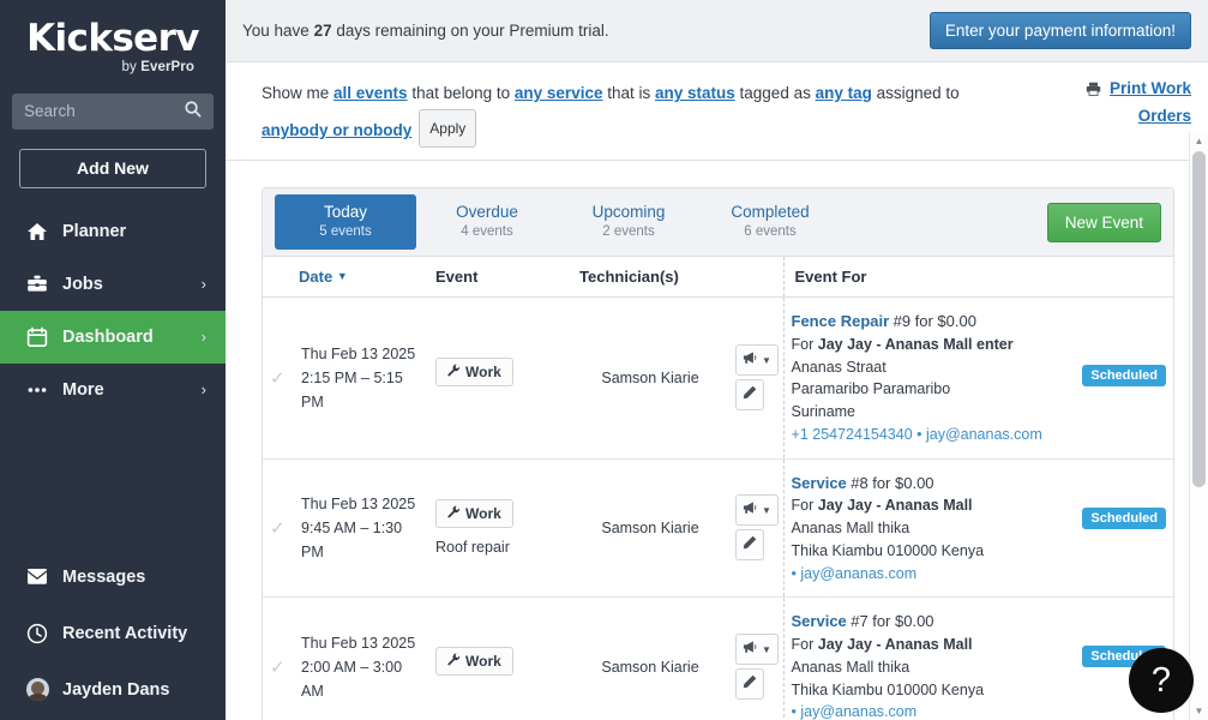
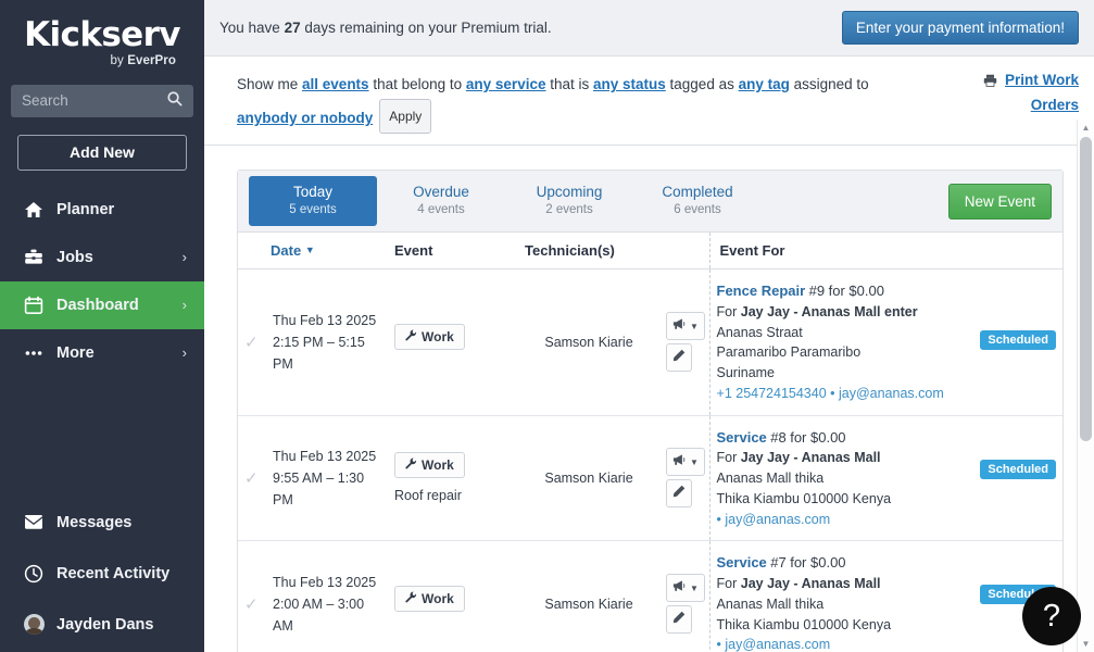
  Kickserv
  by EverPro
  Search
  Add New
  Planner
  Jobs
  ›
  Dashboard
  ›
  More
  ›
  Messages
  Recent Activity
  Jayden Dans
  You have 27 days remaining on your Premium trial.
  Enter your payment information!
  Show me all events that belong to any service that is any status tagged as any tag assigned to
  anybody or nobody Apply
  Print Work Orders
  Today
  5 events
  Overdue
  4 events
  Upcoming
  2 events
  Completed
  6 events
  New Event
  Date ▼	Event	Technician(s)		Event For
  ✓	Thu Feb 13 20252:15 PM – 5:15 PM	Work	Samson Kiarie	▼	Fence Repair #9 for $0.00 For Jay Jay - Ananas Mall enter Ananas Straat Paramaribo Paramaribo Suriname +1 254724154340 • jay@ananas.com Scheduled
- ✓	Thu Feb 13 20259:45 AM – 1:30 PM	Work Roof repair	Samson Kiarie	▼	Service #8 for $0.00 For Jay Jay - Ananas Mall Ananas Mall thika Thika Kiambu 010000 Kenya • jay@ananas.com Scheduled
+ ✓	Thu Feb 13 20259:55 AM – 1:30 PM	Work Roof repair	Samson Kiarie	▼	Service #8 for $0.00 For Jay Jay - Ananas Mall Ananas Mall thika Thika Kiambu 010000 Kenya • jay@ananas.com Scheduled
  ✓	Thu Feb 13 20252:00 AM – 3:00 AM	Work	Samson Kiarie	▼	Service #7 for $0.00 For Jay Jay - Ananas Mall Ananas Mall thika Thika Kiambu 010000 Kenya • jay@ananas.com Schedu
  ▲
  ▼
  ?
